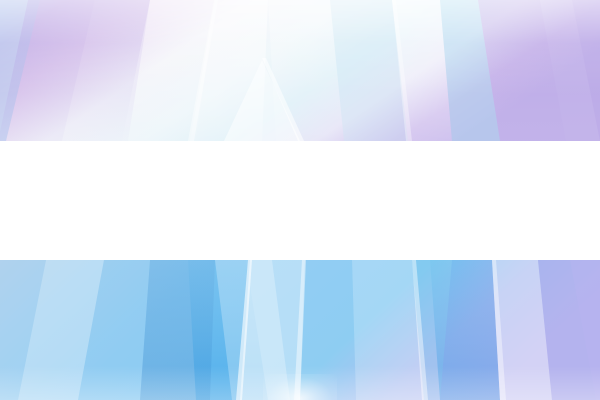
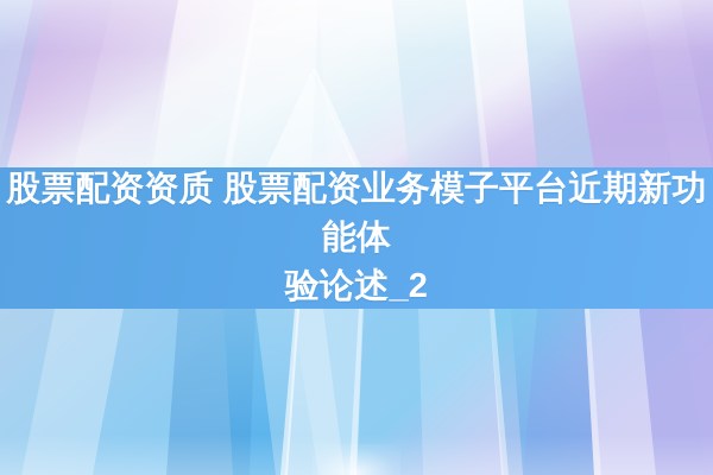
+ 股票配资资质 股票配资业务模子平台近期新功能体
+ 验论述_2
